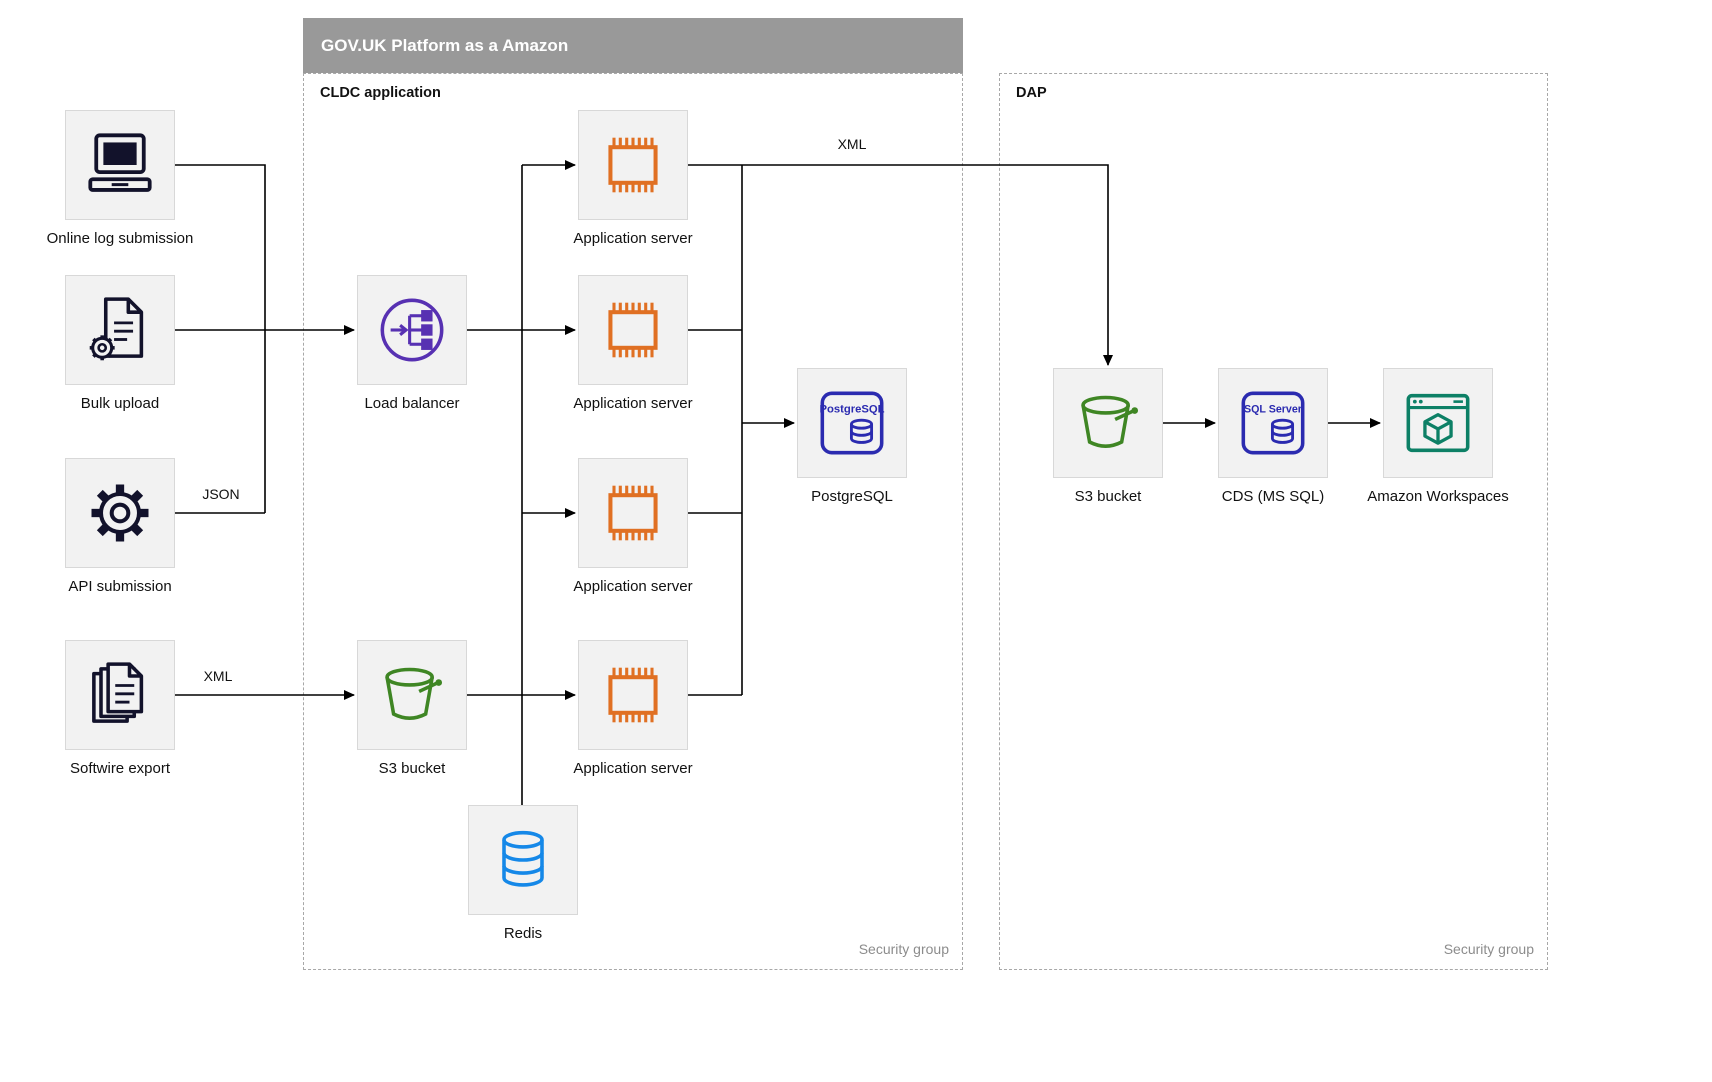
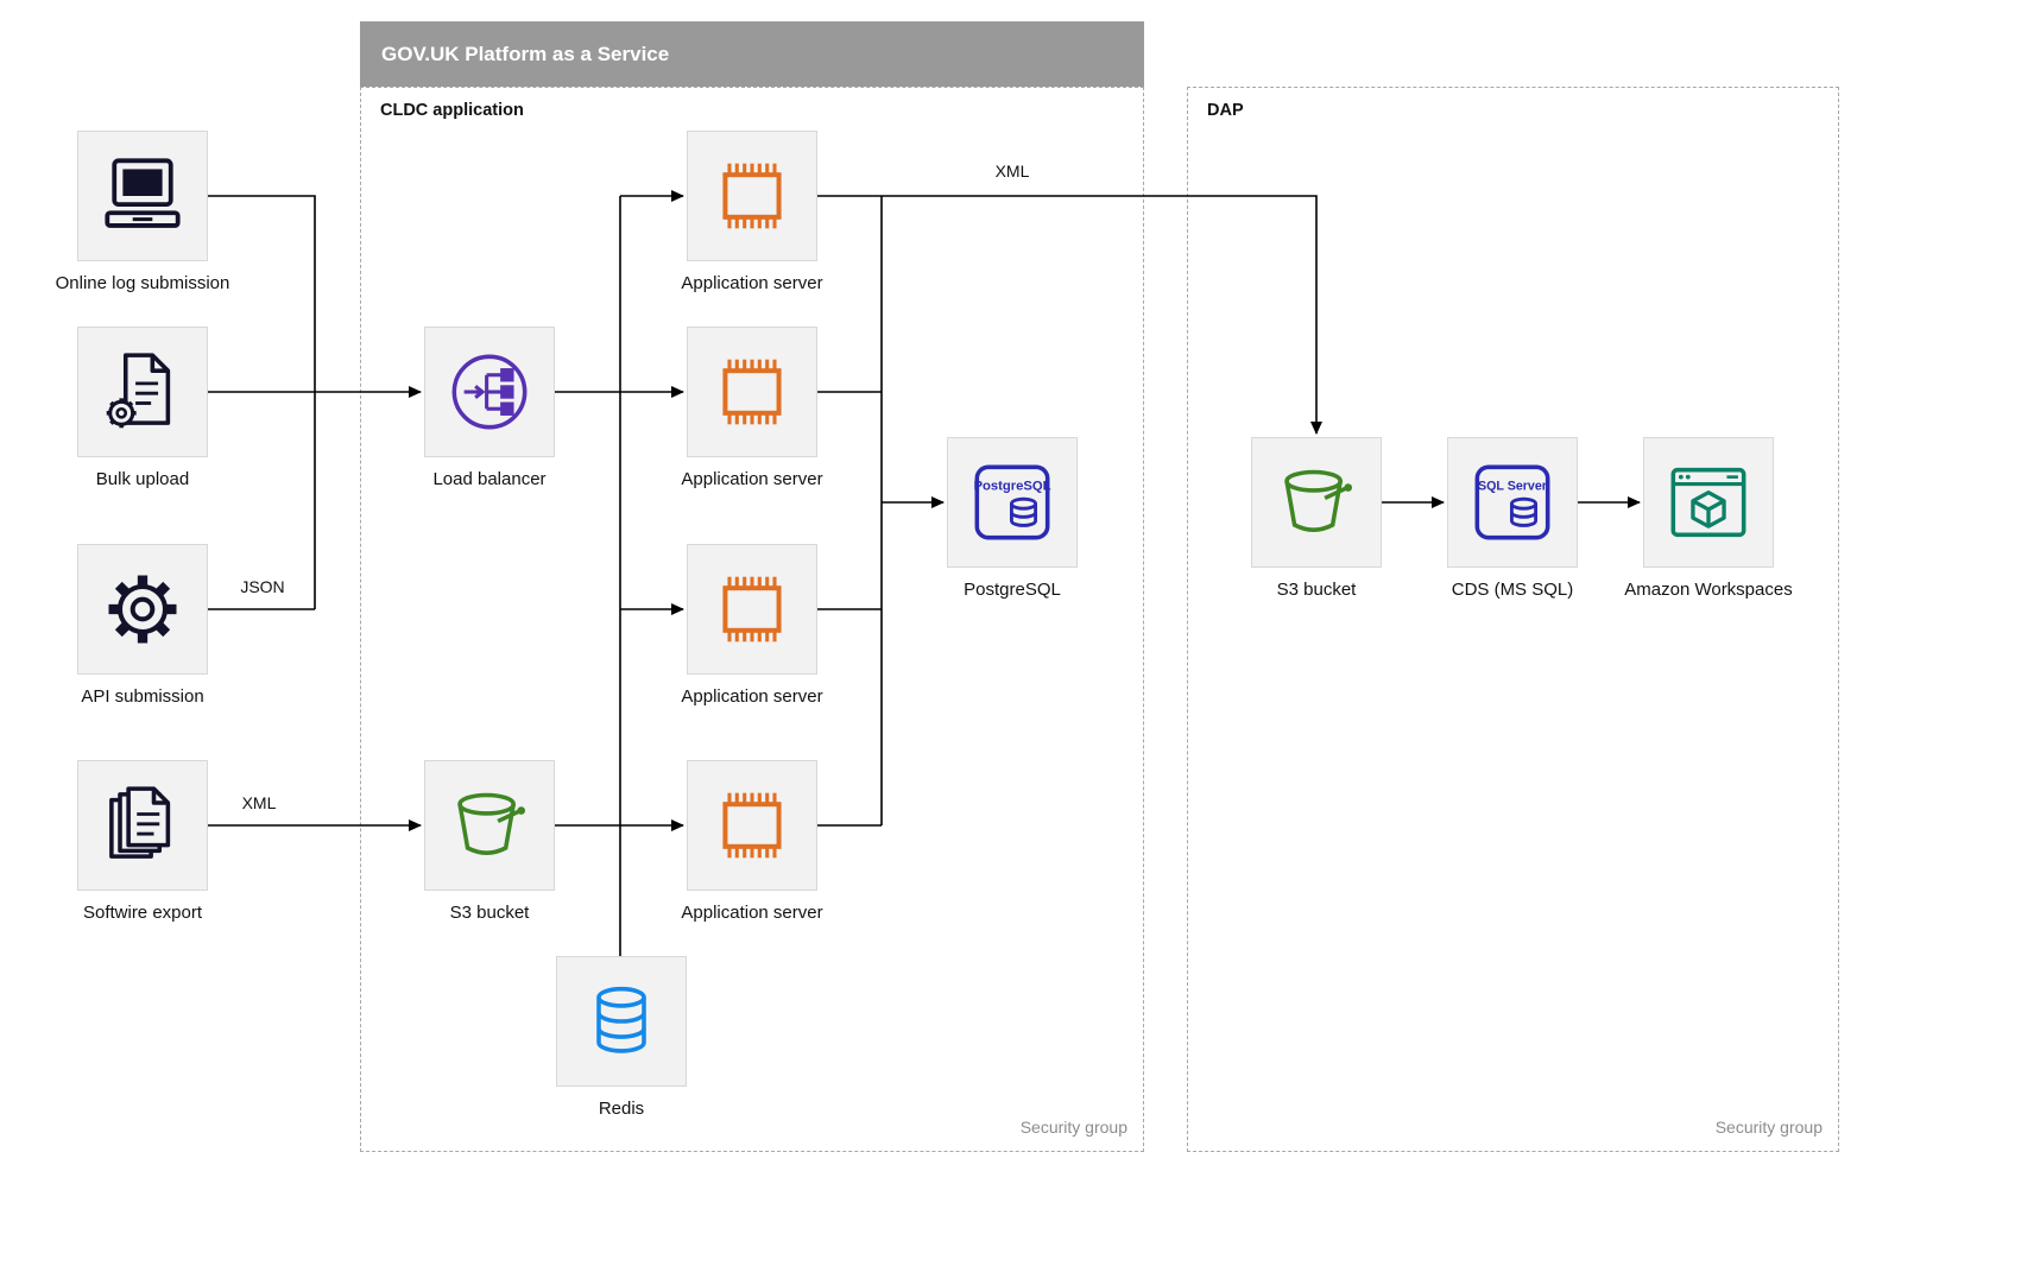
- GOV.UK Platform as a Amazon
+ GOV.UK Platform as a Service
  CLDC application
  Security group
  DAP
  Security group
  JSON
  XML
  XML
  Online log submission
  Bulk upload
  API submission
  Softwire export
  Load balancer
  Application server
  Application server
  Application server
  Application server
  PostgreSQL
  PostgreSQL
  S3 bucket
  Redis
  S3 bucket
  SQL Server
  CDS (MS SQL)
  Amazon Workspaces
